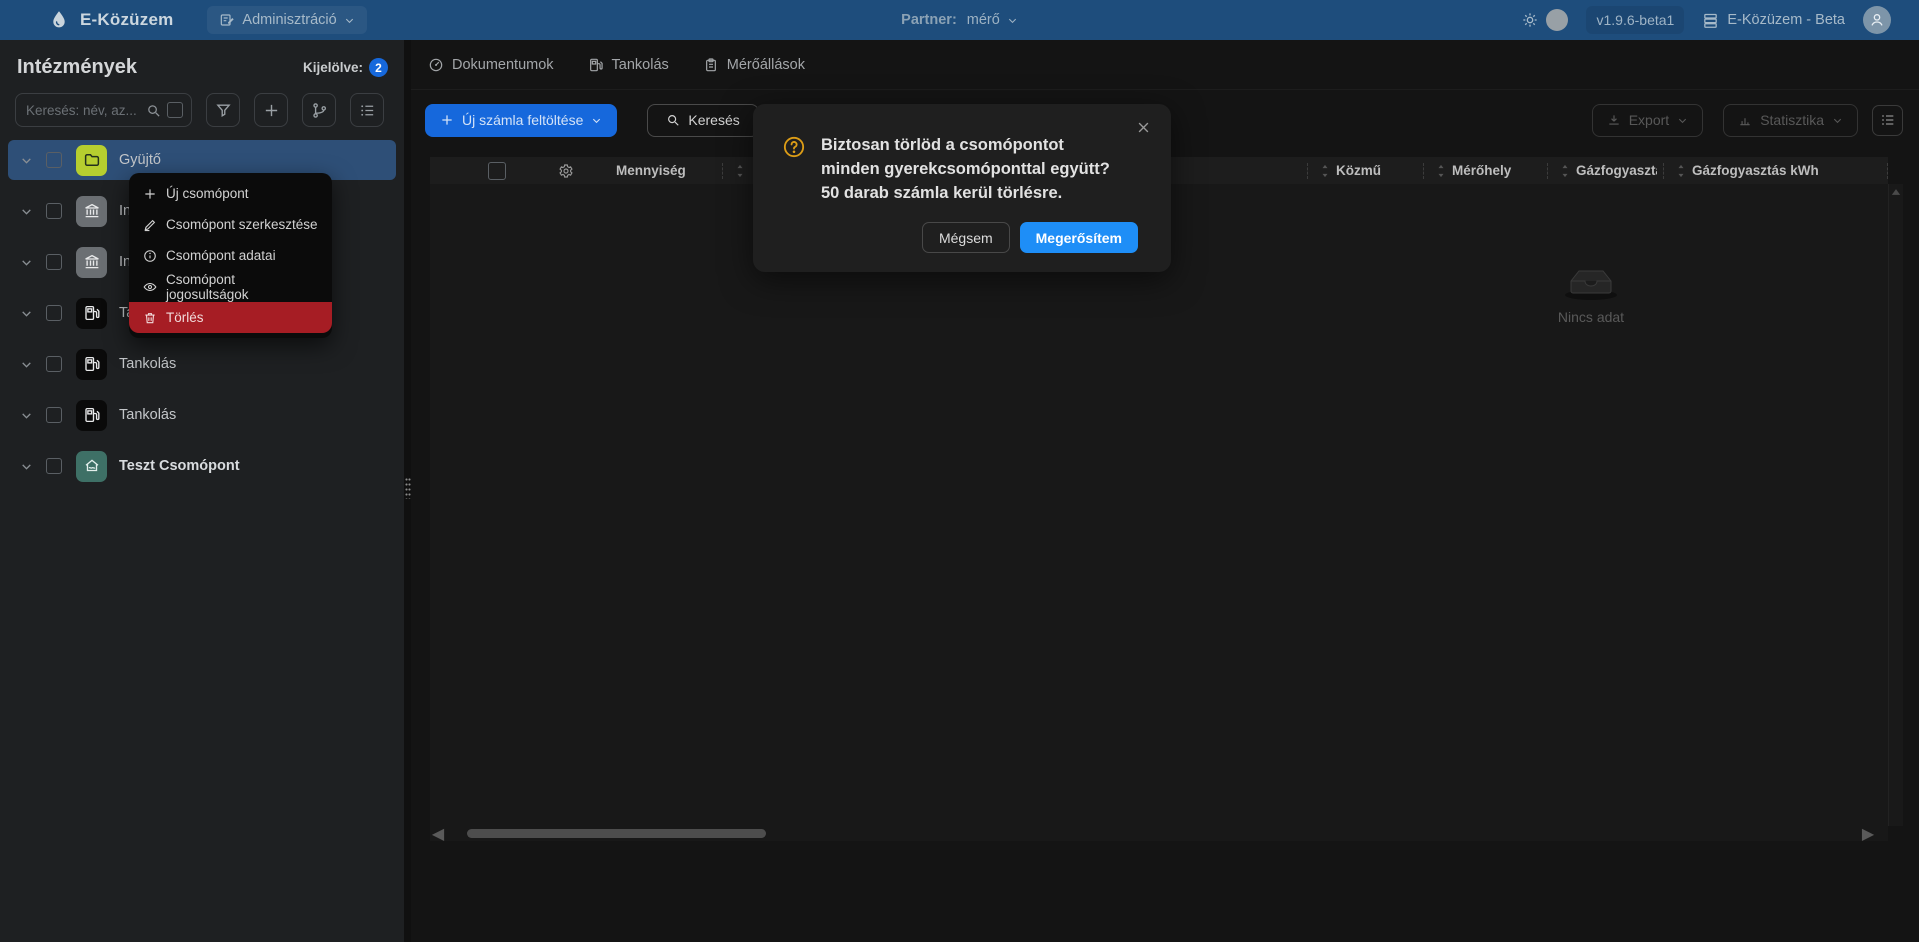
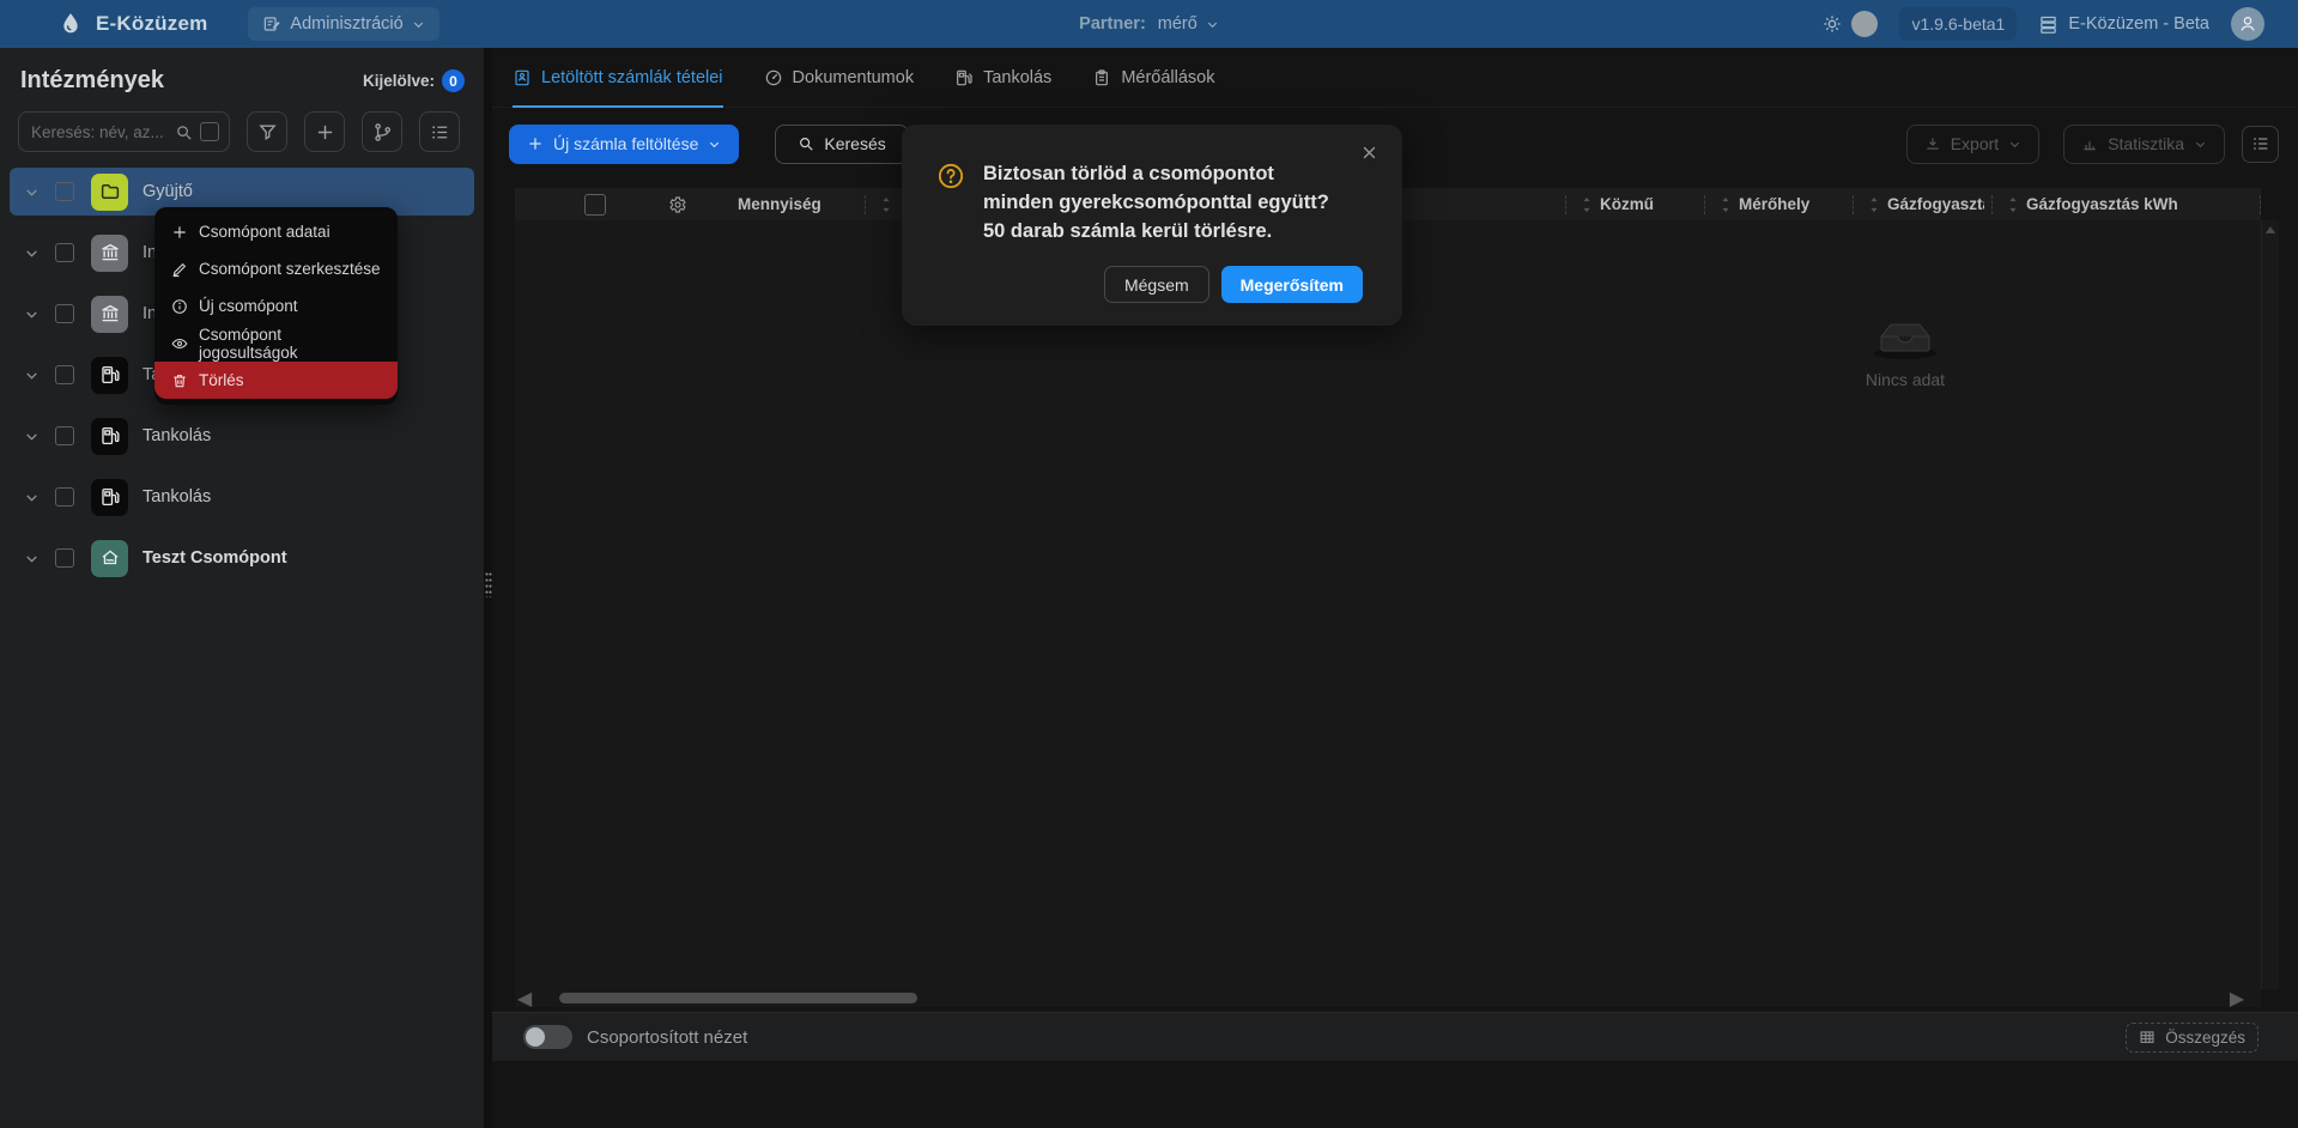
  E-Közüzem
  Adminisztráció
  Partner:
  mérő
  v1.9.6-beta1
  E-Közüzem - Beta
  Intézmények
  Kijelölve:
- 2
+ 0
  Keresés: név, az...
  Gyüjtő
  Tankolás
  Tankolás
  Teszt Csomópont
+ Letöltött számlák tételei
  Dokumentumok
  Tankolás
  Mérőállások
  Új számla feltöltése
  Keresés
  Export
  Statisztika
  Mennyiség
  Közmű
  Mérőhely
  Gázfogyaszt
  Gázfogyasztás kWh
  Nincs adat
  ◀
  ▶
+ Csoportosított nézet
+ Összegzés
- Új csomópont
+ Csomópont adatai
  Csomópont szerkesztése
- Csomópont adatai
+ Új csomópont
  Csomópont jogosultságok
  Törlés
  Biztosan törlöd a csomópontot minden gyerekcsomóponttal együtt? 50 darab számla kerül törlésre.
  Mégsem
  Megerősítem
